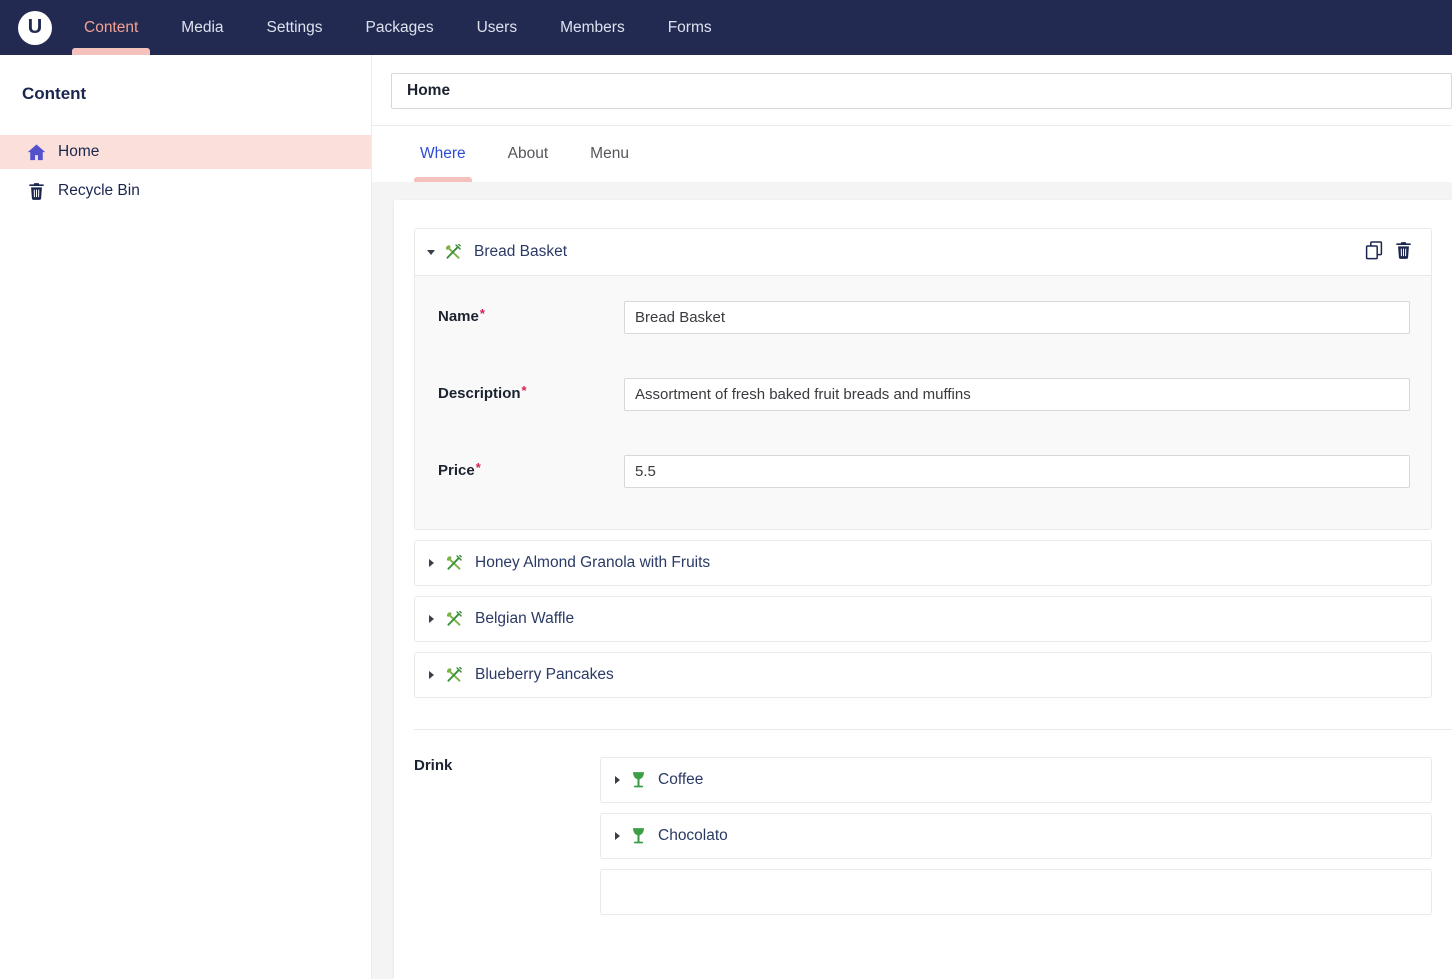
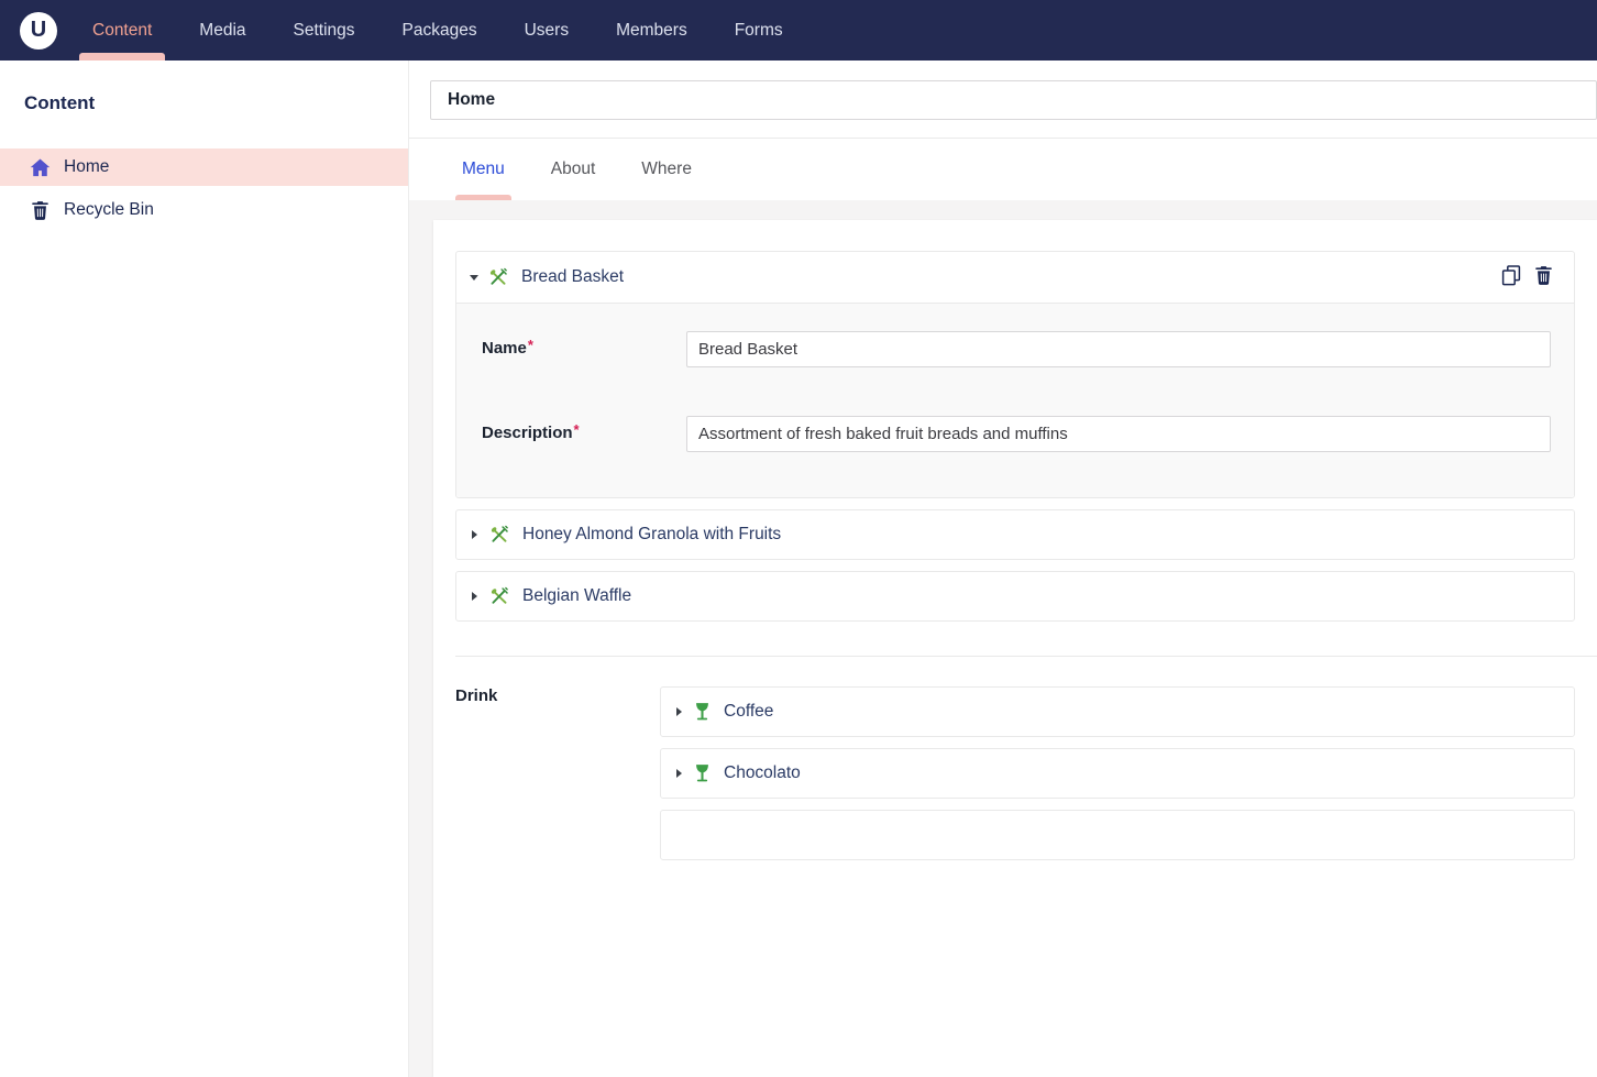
  U
  Content
  Media
  Settings
  Packages
  Users
  Members
  Forms
  Content
  Home
  Recycle Bin
  Home
- Where
+ Menu
  About
- Menu
+ Where
  Bread Basket
  Name*
  Bread Basket
  Description*
  Assortment of fresh baked fruit breads and muffins
- Price*
- 5.5
  Honey Almond Granola with Fruits
  Belgian Waffle
- Blueberry Pancakes
  Drink
  Coffee
  Chocolato
